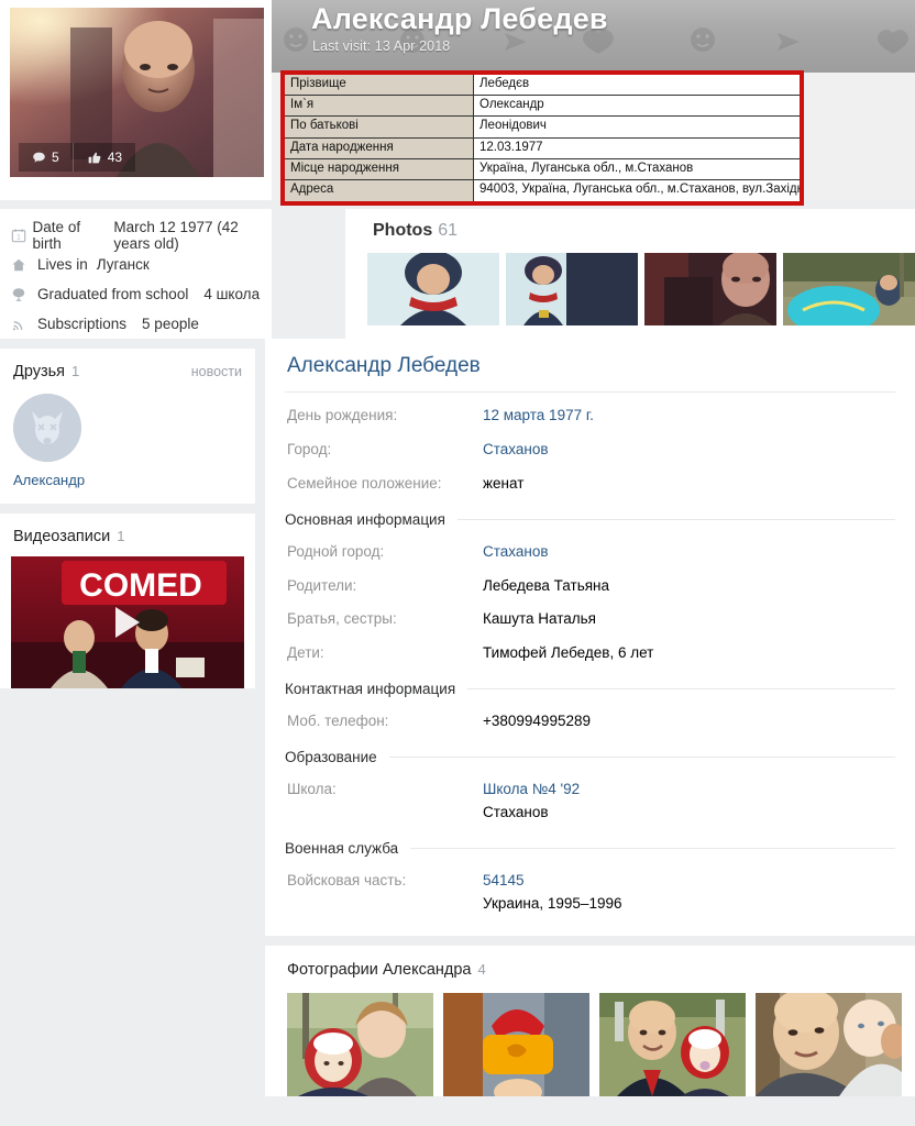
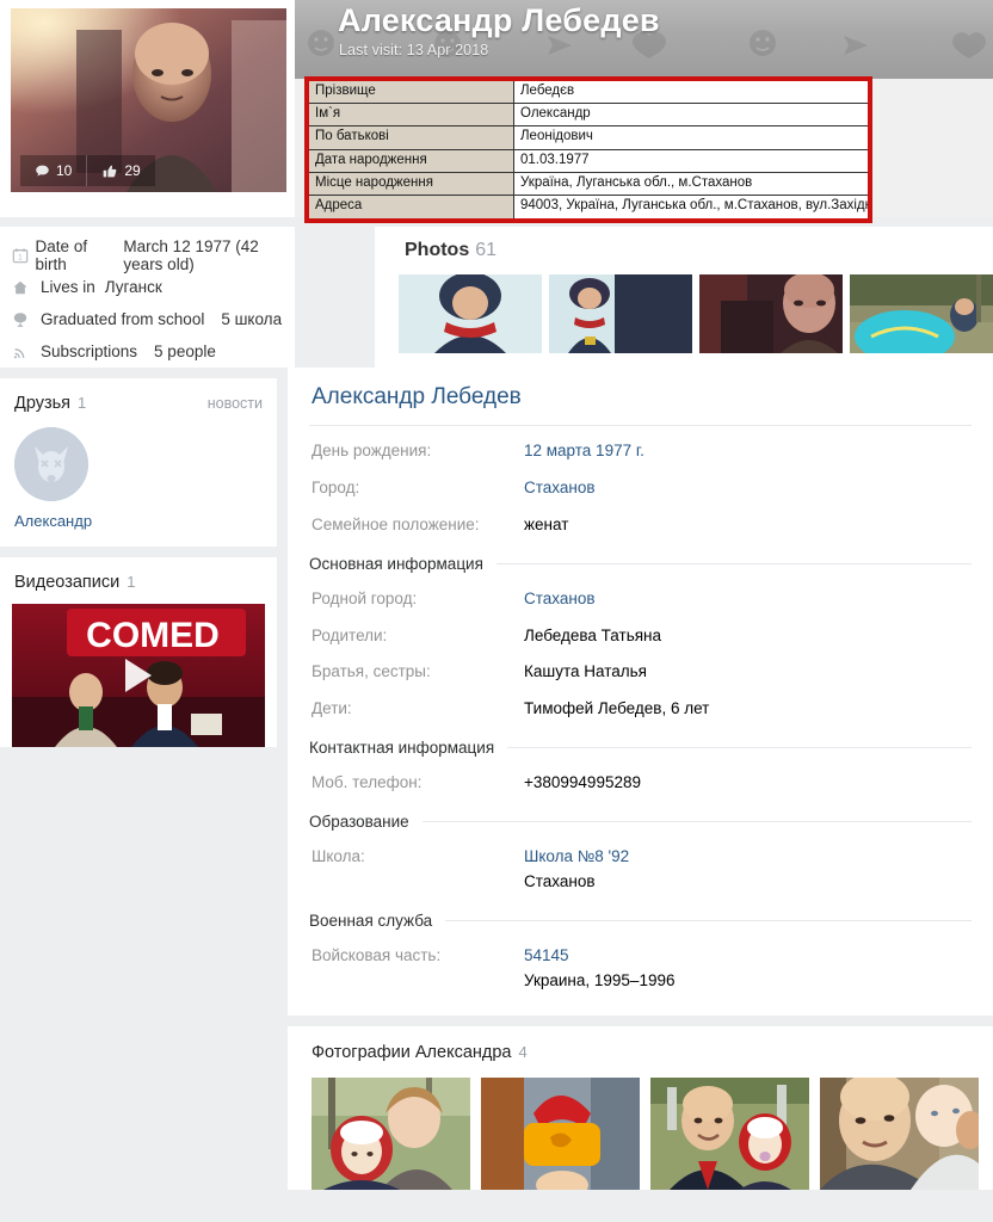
  Александр Лебедев
  Last visit: 13 Apr 2018
- 5
+ 10
- 43
+ 29
  Прізвище
  Лебедєв
  Ім`я
  Олександр
  По батькові
  Леонідович
  Дата народження
- 12.03.1977
+ 01.03.1977
  Місце народження
  Україна, Луганська обл., м.Стаханов
  Адреса
  94003, Україна, Луганська обл., м.Стаханов, вул.Захід
  Date of birth
  March 12 1977 (42 years old)
  Lives in
  Луганск
  Graduated from school
- 4 школа
+ 5 школа
  Subscriptions
  5 people
  Photos 61
  Друзья
  1
  новости
  Александр
  Видеозаписи
  1
  COMED
  Александр Лебедев
  День рождения:
  12 марта 1977 г.
  Город:
  Стаханов
  Семейное положение:
  женат
  Основная информация
  Родной город:
  Стаханов
  Родители:
  Лебедева Татьяна
  Братья, сестры:
  Кашута Наталья
  Дети:
  Тимофей Лебедев, 6 лет
  Контактная информация
  Моб. телефон:
  +380994995289
  Образование
  Школа:
- Школа №4 '92
+ Школа №8 '92
  Стаханов
  Военная служба
  Войсковая часть:
  54145
  Украина, 1995–1996
  Фотографии Александра
  4
